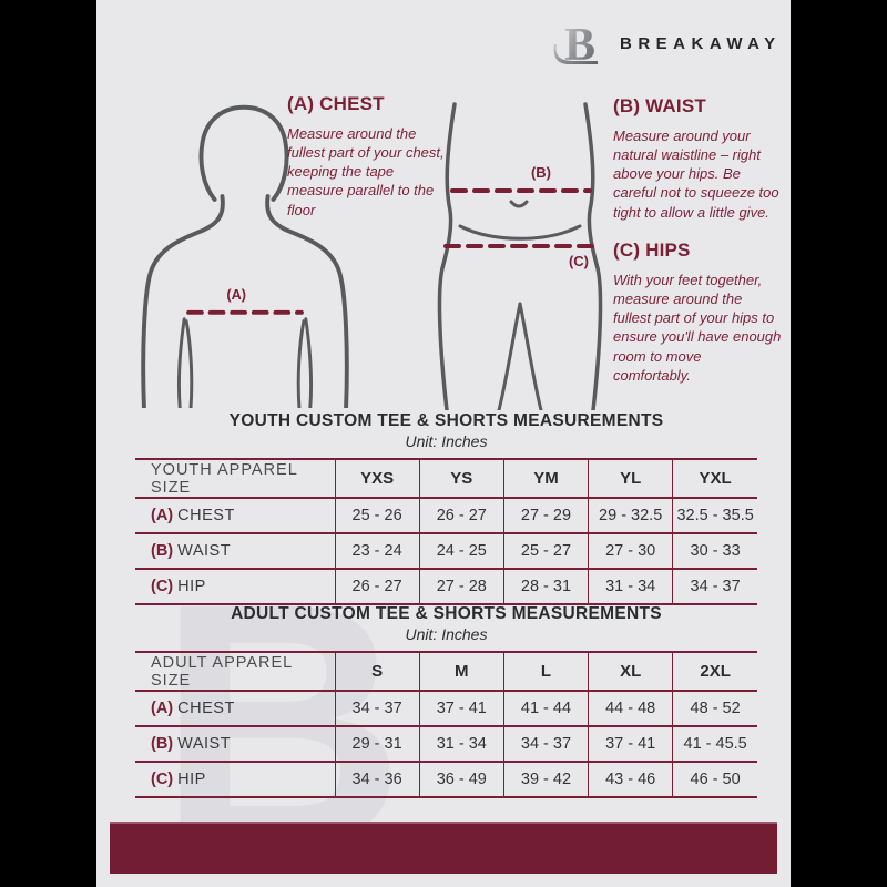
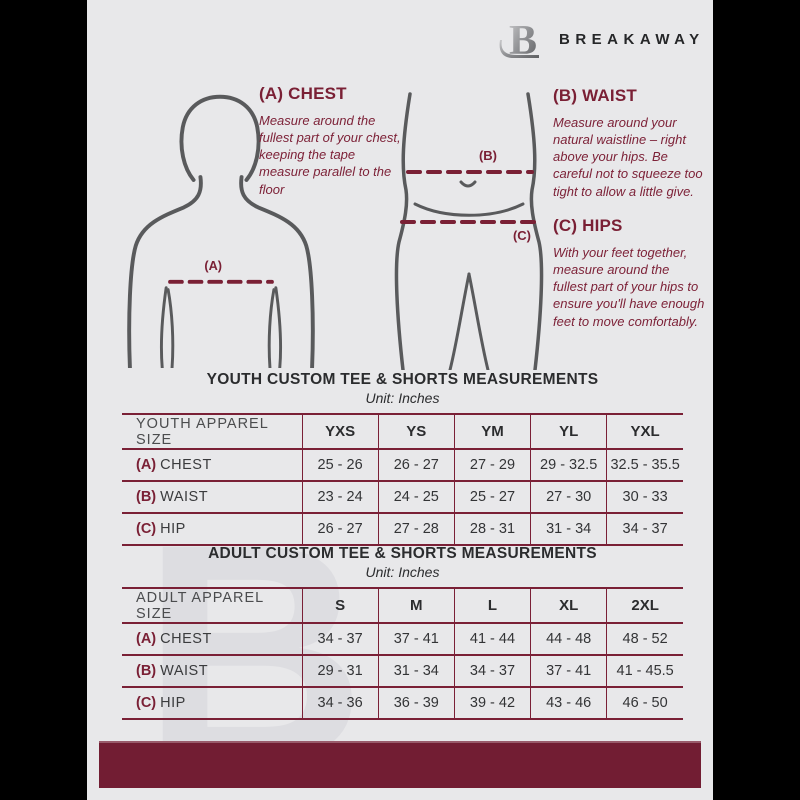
  B
  B
  BREAKAWAY
  (A)
  (B)
  (C)
  (A) CHEST
  Measure around the fullest part of your chest, keeping the tape measure parallel to the floor
  (B) WAIST
  Measure around your natural waistline – right above your hips. Be careful not to squeeze too tight to allow a little give.
  (C) HIPS
- With your feet together, measure around the fullest part of your hips to ensure you'll have enough room to move comfortably.
+ With your feet together, measure around the fullest part of your hips to ensure you'll have enough feet to move comfortably.
  YOUTH CUSTOM TEE & SHORTS MEASUREMENTS
  Unit: Inches
  YOUTH APPAREL SIZE	YXS	YS	YM	YL	YXL
  (A) CHEST	25 - 26	26 - 27	27 - 29	29 - 32.5	32.5 - 35.5
  (B) WAIST	23 - 24	24 - 25	25 - 27	27 - 30	30 - 33
  (C) HIP	26 - 27	27 - 28	28 - 31	31 - 34	34 - 37
  ADULT CUSTOM TEE & SHORTS MEASUREMENTS
  Unit: Inches
  ADULT APPAREL SIZE	S	M	L	XL	2XL
  (A) CHEST	34 - 37	37 - 41	41 - 44	44 - 48	48 - 52
  (B) WAIST	29 - 31	31 - 34	34 - 37	37 - 41	41 - 45.5
- (C) HIP	34 - 36	36 - 49	39 - 42	43 - 46	46 - 50
+ (C) HIP	34 - 36	36 - 39	39 - 42	43 - 46	46 - 50
